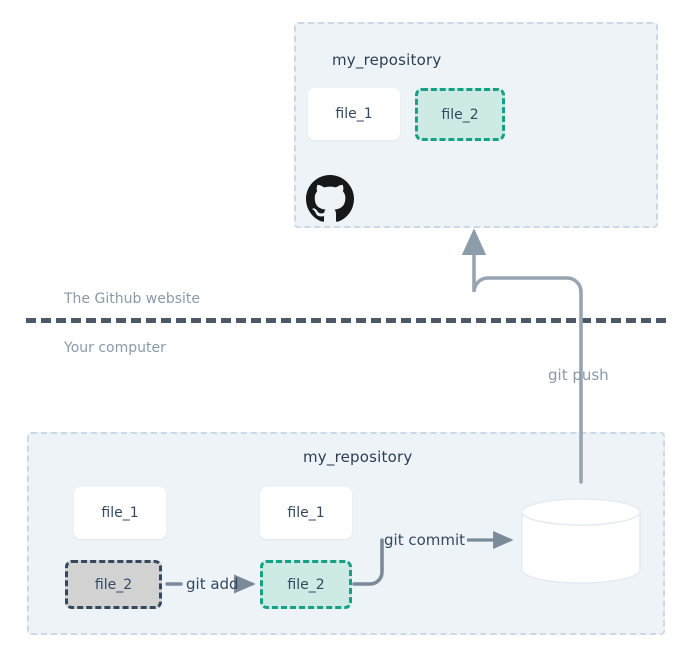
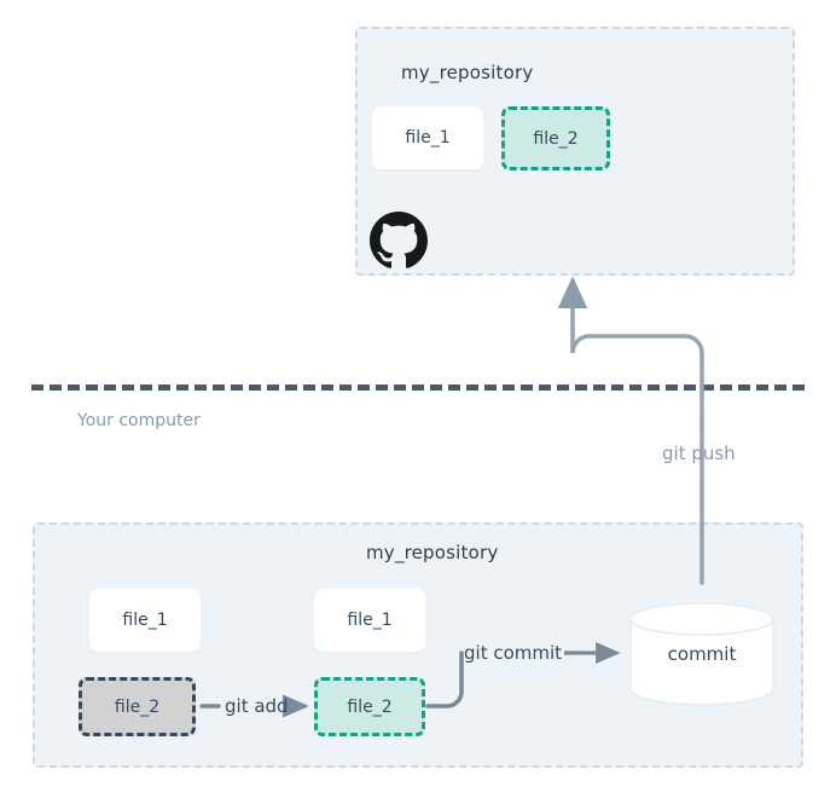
  my_repository
  file_1
  file_2
- The Github website
  Your computer
  my_repository
  file_1
  file_2
  file_1
  file_2
+ commit
  git add
  git commit
  git push
